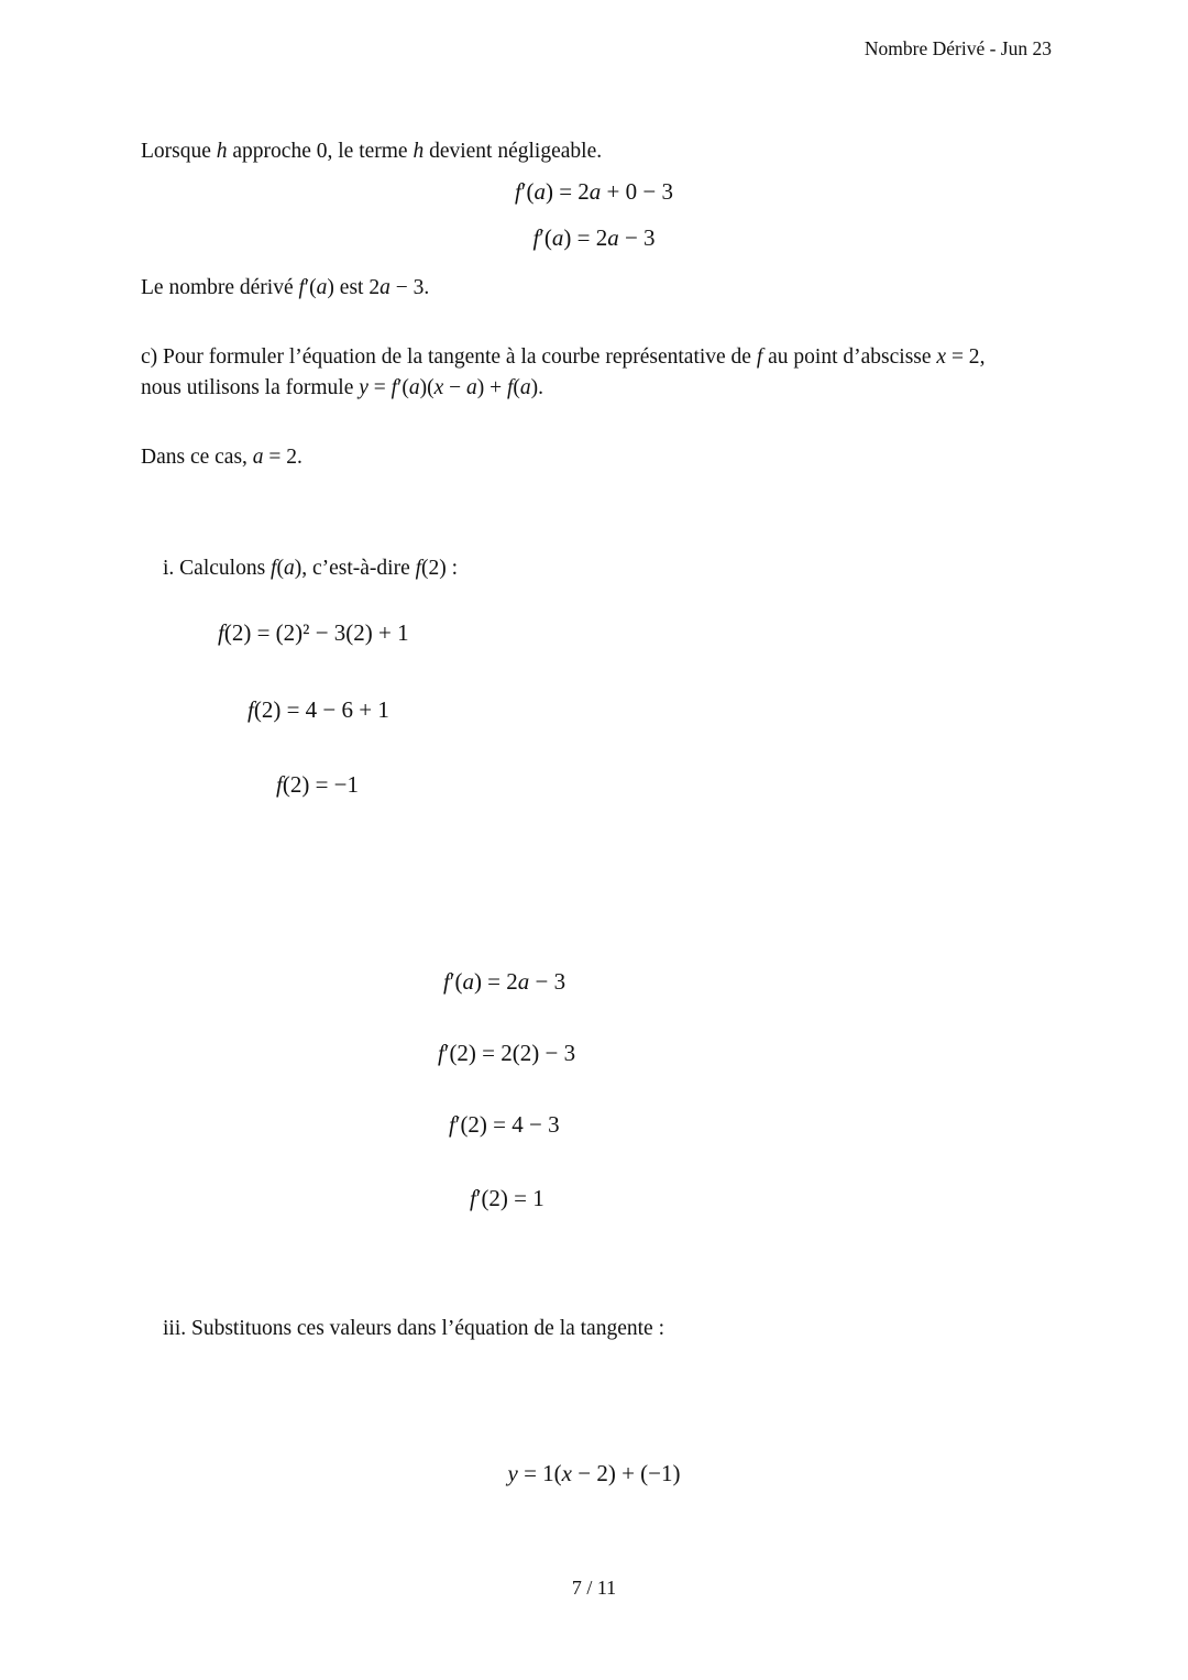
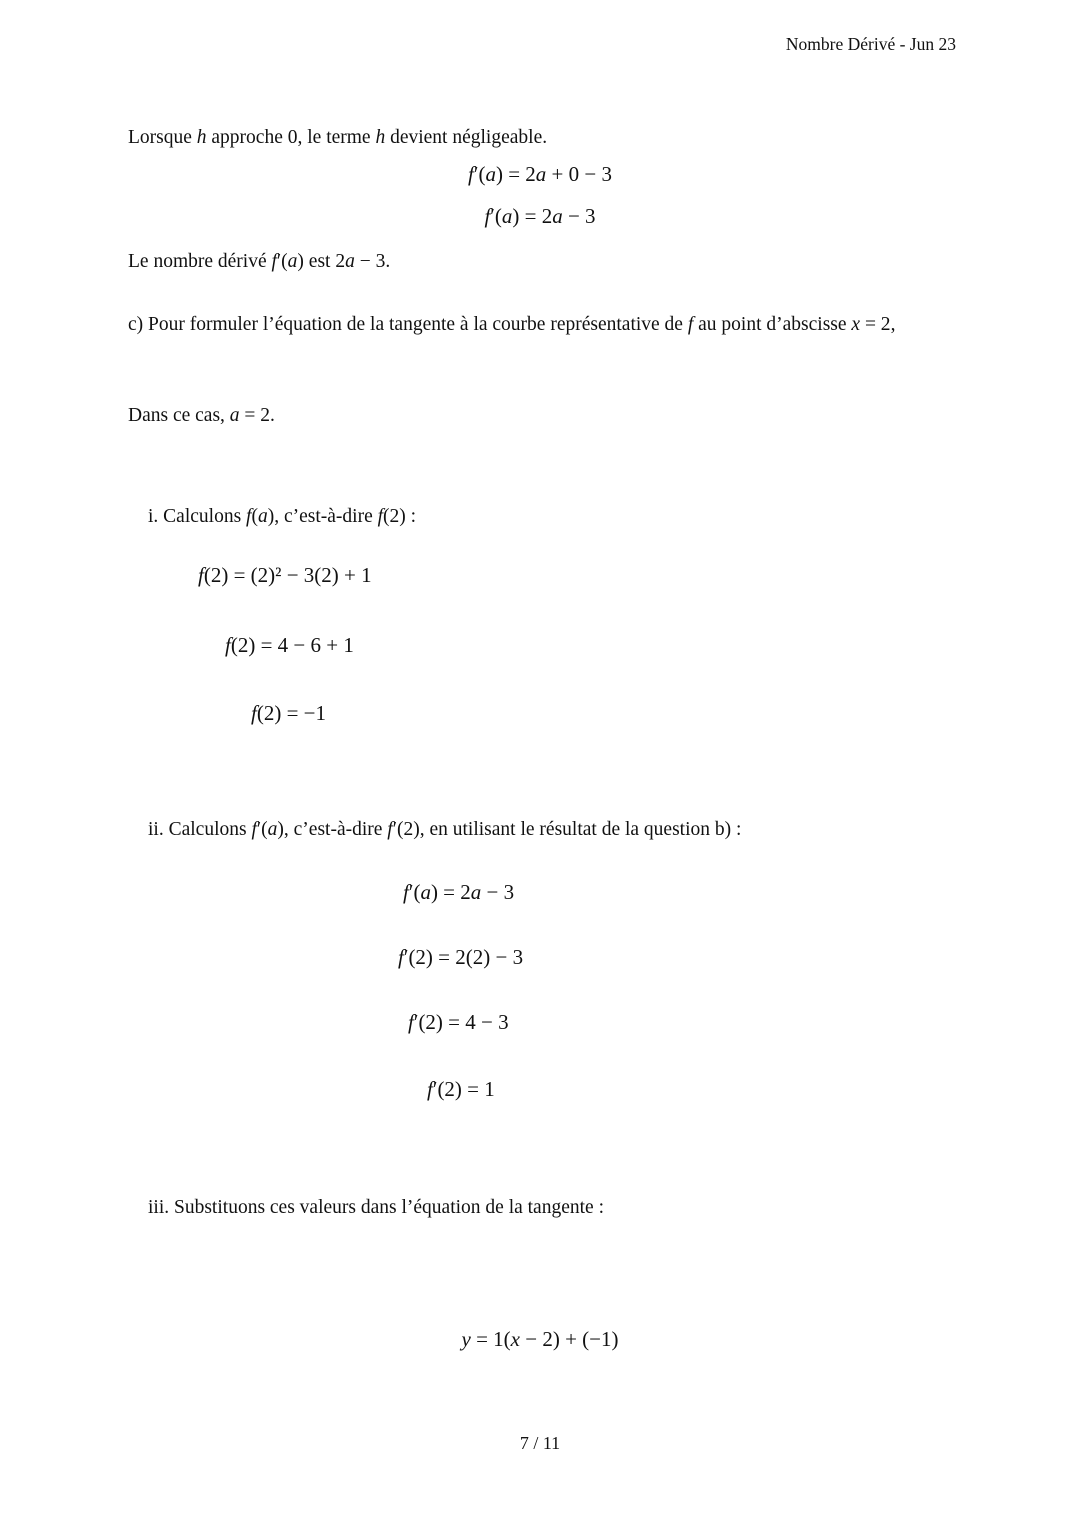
  Nombre Dérivé - Jun 23
  Lorsque h approche 0, le terme h devient négligeable.
  f′(a) = 2a + 0 − 3
  f′(a) = 2a − 3
  Le nombre dérivé f′(a) est 2a − 3.
  c) Pour formuler l’équation de la tangente à la courbe représentative de f au point d’abscisse x = 2,
- nous utilisons la formule y = f′(a)(x − a) + f(a).
  Dans ce cas, a = 2.
  i. Calculons f(a), c’est-à-dire f(2) :
  f(2) = (2)² − 3(2) + 1
  f(2) = 4 − 6 + 1
  f(2) = −1
+ ii. Calculons f′(a), c’est-à-dire f′(2), en utilisant le résultat de la question b) :
  f′(a) = 2a − 3
  f′(2) = 2(2) − 3
  f′(2) = 4 − 3
  f′(2) = 1
  iii. Substituons ces valeurs dans l’équation de la tangente :
  y = 1(x − 2) + (−1)
  7 / 11
